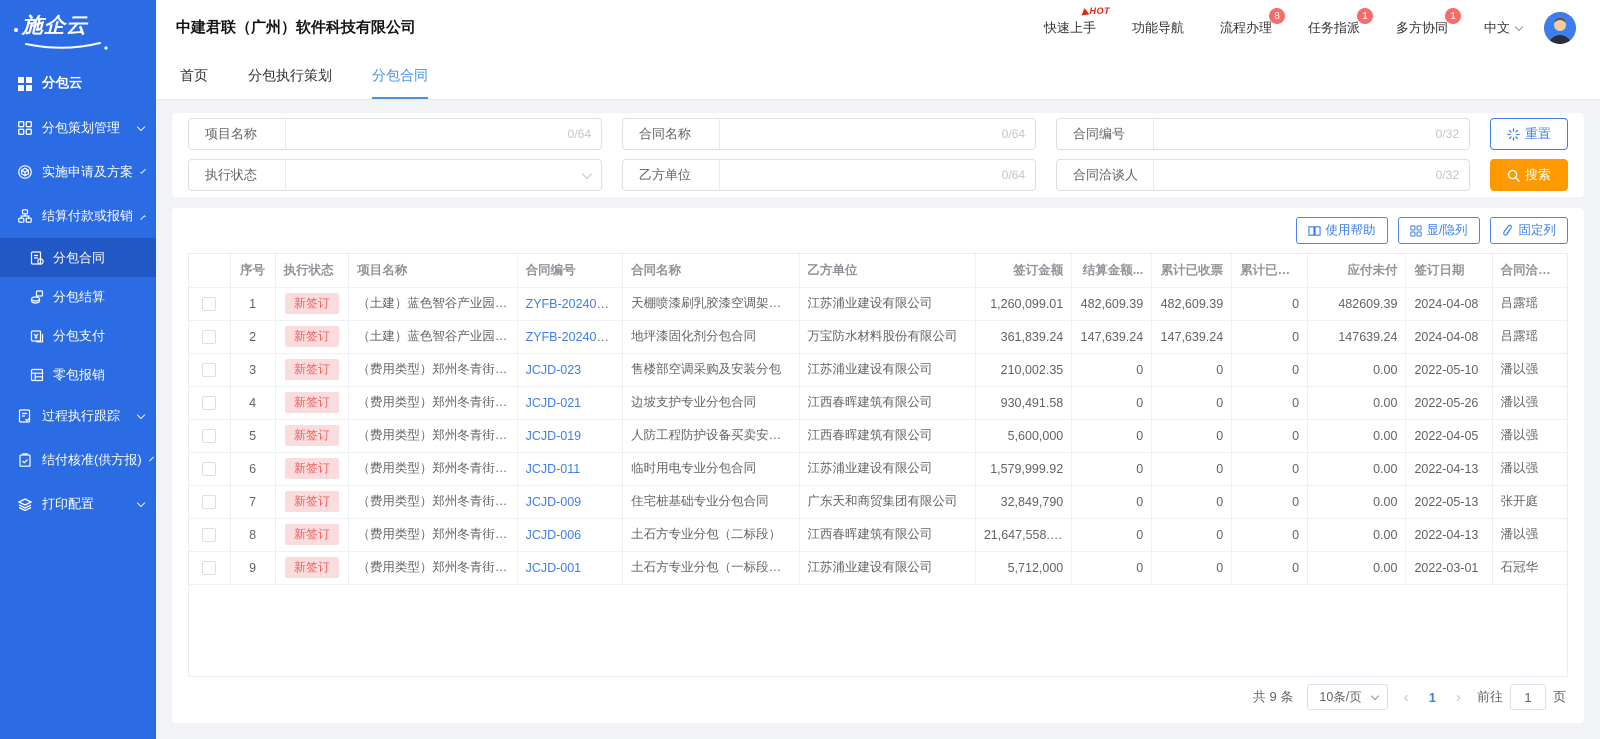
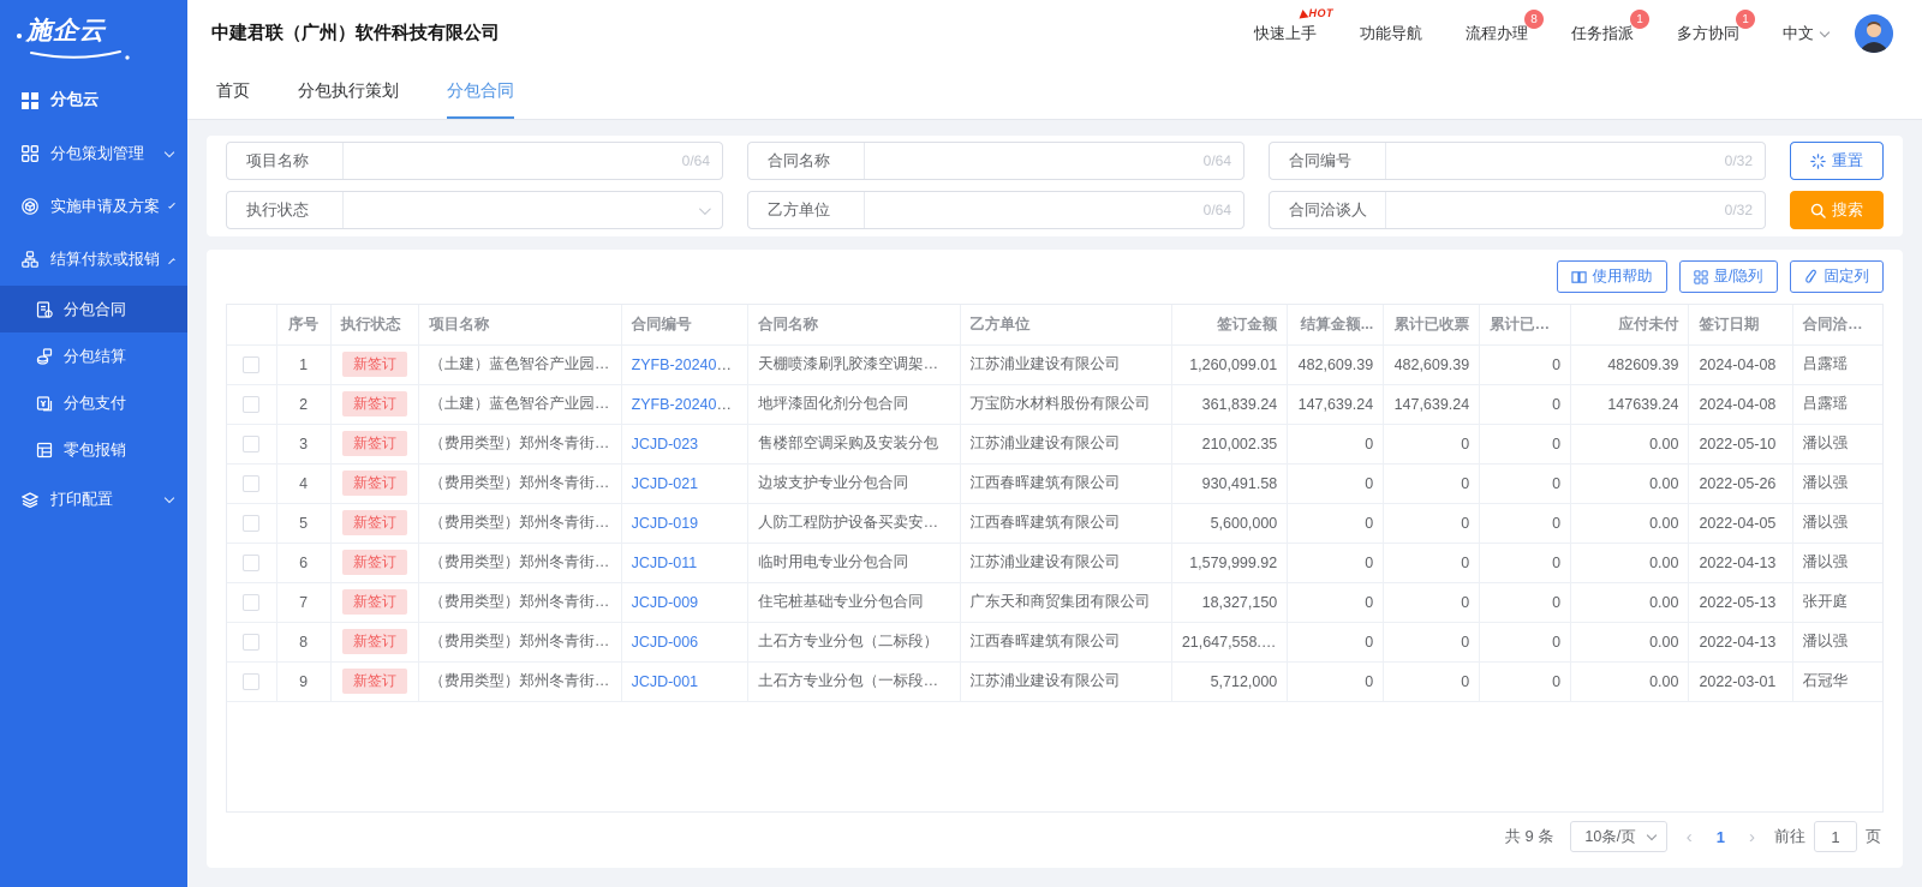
  施企云
  分包云
  分包策划管理
  实施申请及方案
  结算付款或报销
  分包合同
  分包结算
  分包支付
  零包报销
- 过程执行跟踪
- 结付核准(供方报)
  打印配置
  中建君联（广州）软件科技有限公司
  快速上手
  HOT
  功能导航
  流程办理
  8
  任务指派
  1
  多方协同
  1
  中文
  首页
  分包执行策划
  分包合同
  项目名称
  0/64
  合同名称
  0/64
  合同编号
  0/32
  重置
  执行状态
  乙方单位
  0/64
  合同洽谈人
  0/32
  搜索
  使用帮助
  显/隐列
  固定列
  	序号	执行状态	项目名称	合同编号	合同名称	乙方单位	签订金额	结算金额...	累计已收票	累计已支付	应付未付	签订日期	合同洽谈人
  	1	新签订	（土建）蓝色智谷产业园项目	ZYFB-20240409.	天棚喷漆刷乳胶漆空调架分包..	江苏浦业建设有限公司	1,260,099.01	482,609.39	482,609.39	0	482609.39	2024-04-08	吕露瑶
  	2	新签订	（土建）蓝色智谷产业园项目	ZYFB-20240409.	地坪漆固化剂分包合同	万宝防水材料股份有限公司	361,839.24	147,639.24	147,639.24	0	147639.24	2024-04-08	吕露瑶
  	3	新签订	（费用类型）郑州冬青街中学	JCJD-023	售楼部空调采购及安装分包	江苏浦业建设有限公司	210,002.35	0	0	0	0.00	2022-05-10	潘以强
  	4	新签订	（费用类型）郑州冬青街中学	JCJD-021	边坡支护专业分包合同	江西春晖建筑有限公司	930,491.58	0	0	0	0.00	2022-05-26	潘以强
  	5	新签订	（费用类型）郑州冬青街中学	JCJD-019	人防工程防护设备买卖安装合	江西春晖建筑有限公司	5,600,000	0	0	0	0.00	2022-04-05	潘以强
  	6	新签订	（费用类型）郑州冬青街中学	JCJD-011	临时用电专业分包合同	江苏浦业建设有限公司	1,579,999.92	0	0	0	0.00	2022-04-13	潘以强
- 	7	新签订	（费用类型）郑州冬青街中学	JCJD-009	住宅桩基础专业分包合同	广东天和商贸集团有限公司	32,849,790	0	0	0	0.00	2022-05-13	张开庭
+ 	7	新签订	（费用类型）郑州冬青街中学	JCJD-009	住宅桩基础专业分包合同	广东天和商贸集团有限公司	18,327,150	0	0	0	0.00	2022-05-13	张开庭
  	8	新签订	（费用类型）郑州冬青街中学	JCJD-006	土石方专业分包（二标段）	江西春晖建筑有限公司	21,647,558.75	0	0	0	0.00	2022-04-13	潘以强
  	9	新签订	（费用类型）郑州冬青街中学	JCJD-001	土石方专业分包（一标段住宅	江苏浦业建设有限公司	5,712,000	0	0	0	0.00	2022-03-01	石冠华
  共 9 条
  10条/页
  ‹
  1
  ›
  前往
  1
  页
